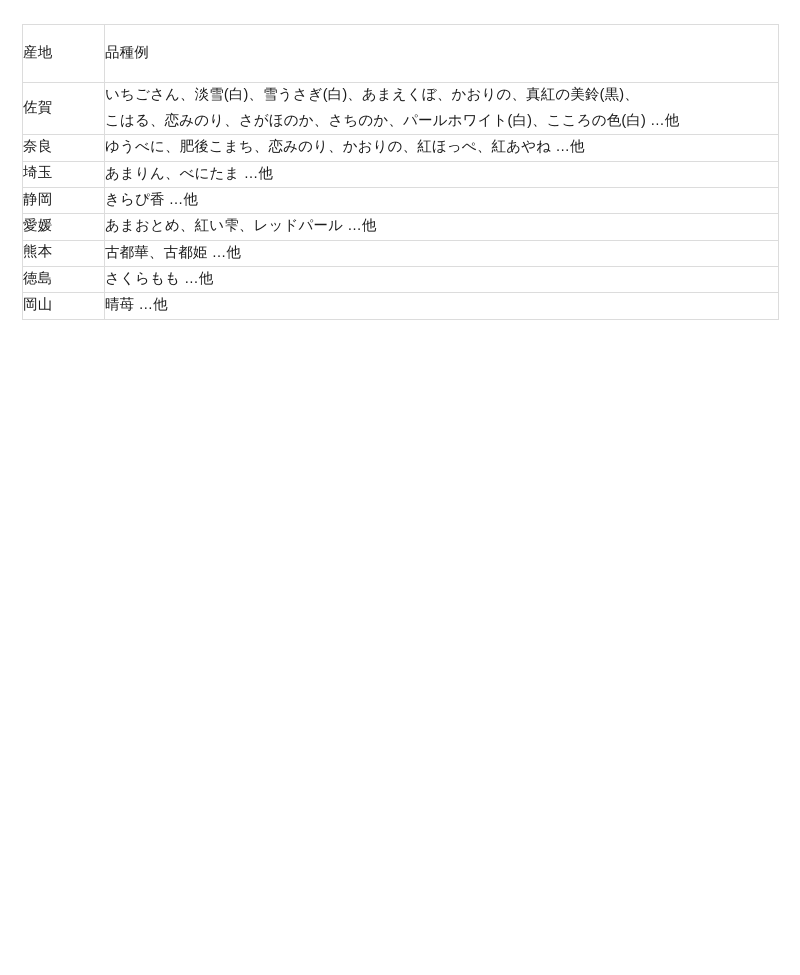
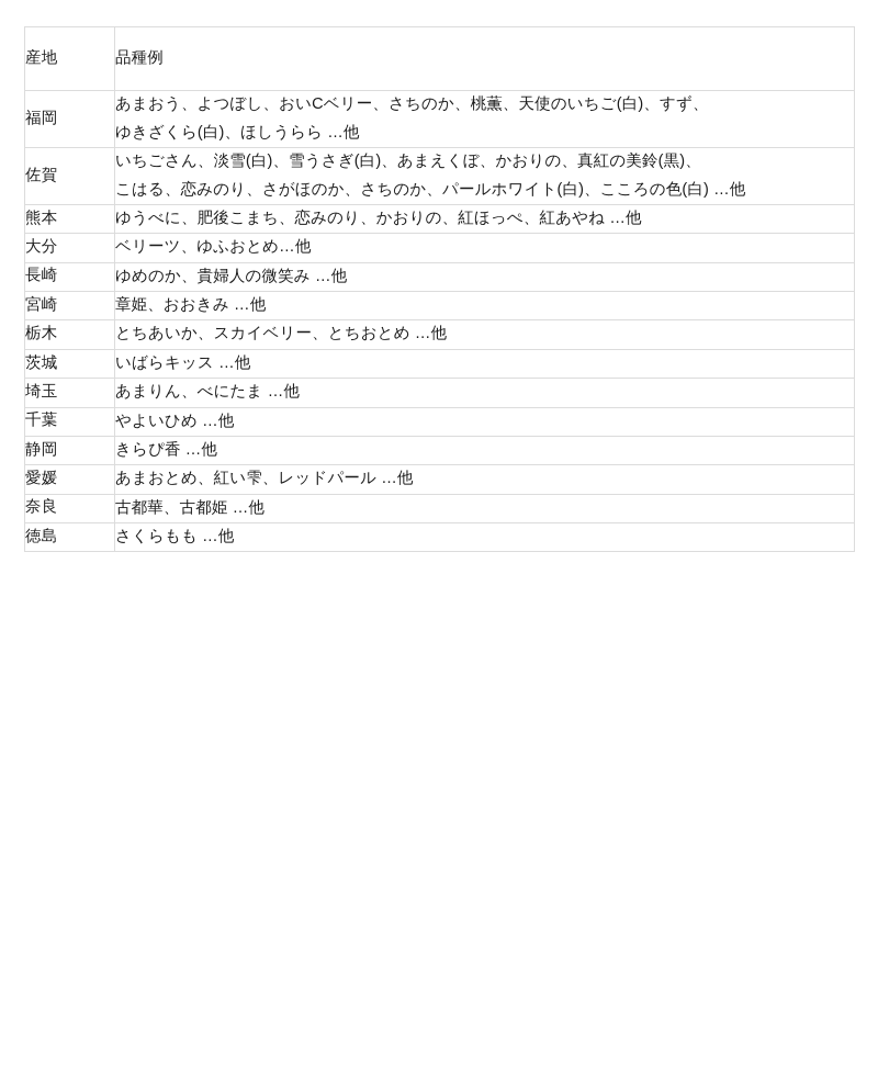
  産地	品種例
+ 福岡	あまおう、よつぼし、おいCベリー、さちのか、桃薫、天使のいちご(白)、すず、ゆきざくら(白)、ほしうらら …他
  佐賀	いちごさん、淡雪(白)、雪うさぎ(白)、あまえくぼ、かおりの、真紅の美鈴(黒)、こはる、恋みのり、さがほのか、さちのか、パールホワイト(白)、こころの色(白) …他
- 奈良	ゆうべに、肥後こまち、恋みのり、かおりの、紅ほっぺ、紅あやね …他
+ 熊本	ゆうべに、肥後こまち、恋みのり、かおりの、紅ほっぺ、紅あやね …他
+ 大分	ベリーツ、ゆふおとめ…他
+ 長崎	ゆめのか、貴婦人の微笑み …他
+ 宮崎	章姫、おおきみ …他
+ 栃木	とちあいか、スカイベリー、とちおとめ …他
+ 茨城	いばらキッス …他
  埼玉	あまりん、べにたま …他
+ 千葉	やよいひめ …他
  静岡	きらぴ香 …他
  愛媛	あまおとめ、紅い雫、レッドパール …他
- 熊本	古都華、古都姫 …他
+ 奈良	古都華、古都姫 …他
  徳島	さくらもも …他
- 岡山	晴苺 …他
